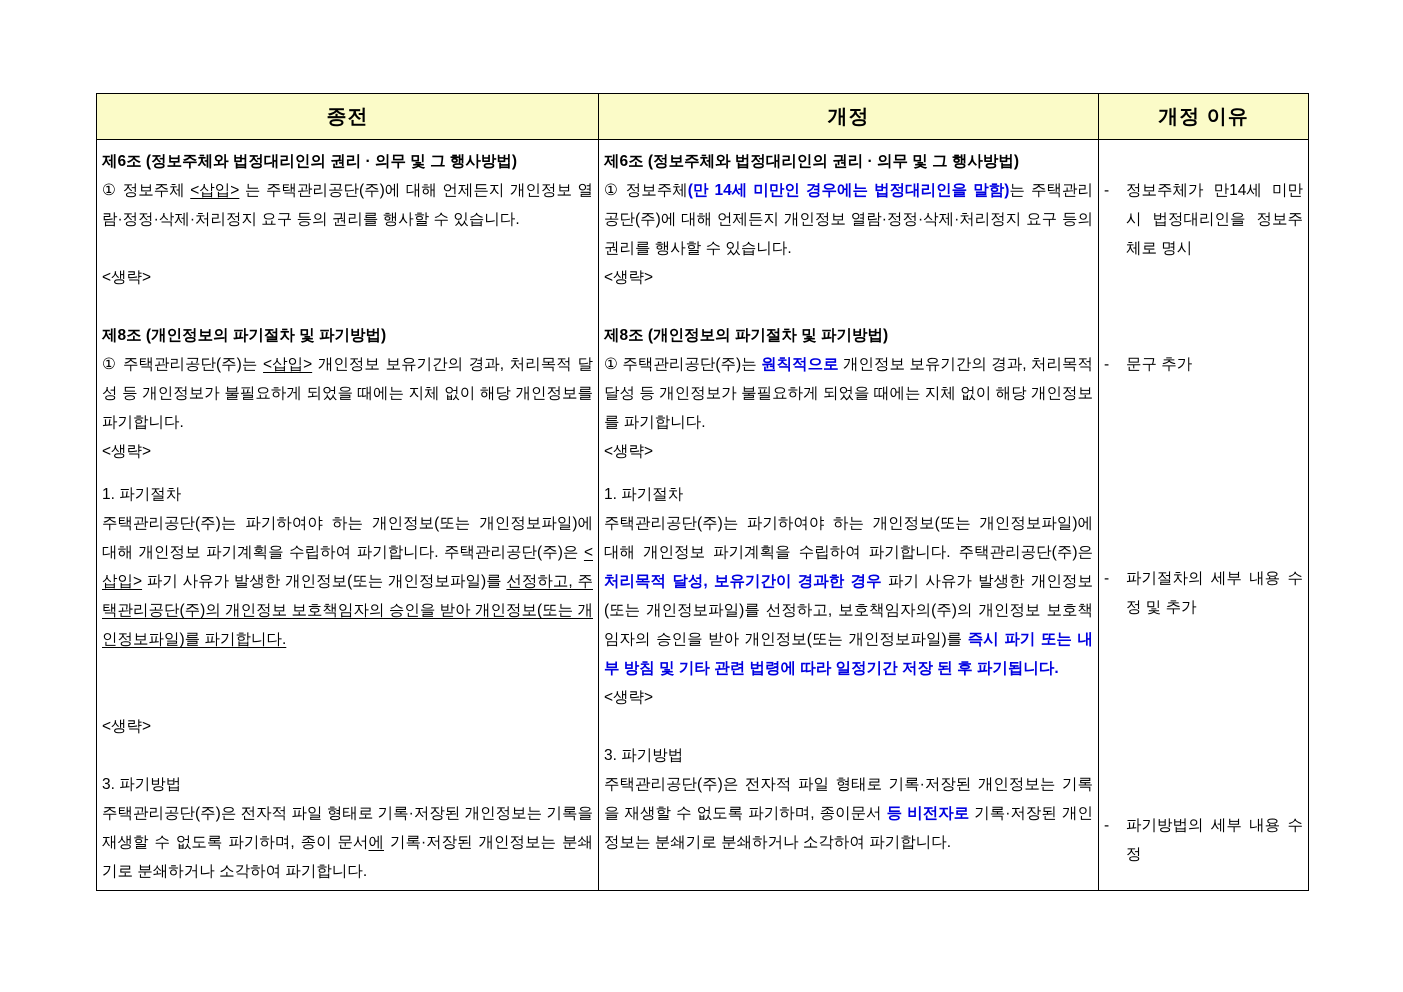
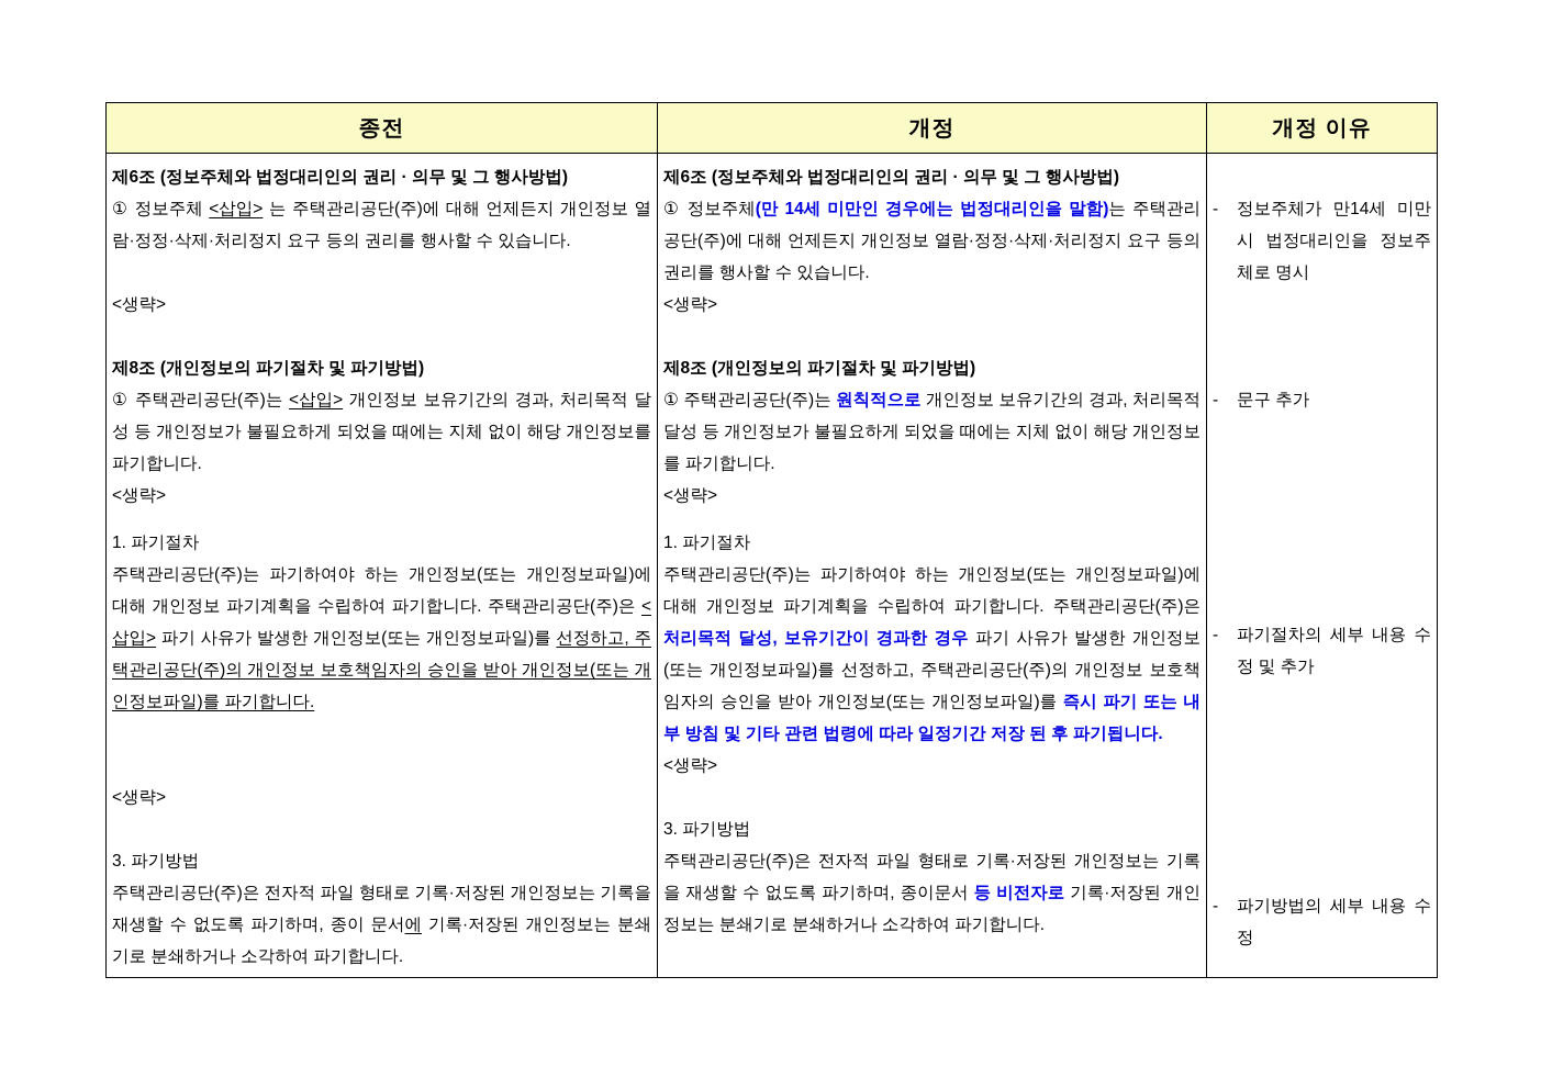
  종전	개정	개정 이유
- 제6조 (정보주체와 법정대리인의 권리 · 의무 및 그 행사방법) ① 정보주체 <삽입> 는 주택관리공단(주)에 대해 언제든지 개인정보 열람·정정·삭제·처리정지 요구 등의 권리를 행사할 수 있습니다. <생략> 제8조 (개인정보의 파기절차 및 파기방법) ① 주택관리공단(주)는 <삽입> 개인정보 보유기간의 경과, 처리목적 달성 등 개인정보가 불필요하게 되었을 때에는 지체 없이 해당 개인정보를 파기합니다. <생략> 1. 파기절차 주택관리공단(주)는 파기하여야 하는 개인정보(또는 개인정보파일)에 대해 개인정보 파기계획을 수립하여 파기합니다. 주택관리공단(주)은 <삽입> 파기 사유가 발생한 개인정보(또는 개인정보파일)를 선정하고, 주택관리공단(주)의 개인정보 보호책임자의 승인을 받아 개인정보(또는 개인정보파일)를 파기합니다. <생략> 3. 파기방법 주택관리공단(주)은 전자적 파일 형태로 기록·저장된 개인정보는 기록을 재생할 수 없도록 파기하며, 종이 문서에 기록·저장된 개인정보는 분쇄기로 분쇄하거나 소각하여 파기합니다.	제6조 (정보주체와 법정대리인의 권리 · 의무 및 그 행사방법) ① 정보주체(만 14세 미만인 경우에는 법정대리인을 말함)는 주택관리공단(주)에 대해 언제든지 개인정보 열람·정정·삭제·처리정지 요구 등의 권리를 행사할 수 있습니다. <생략> 제8조 (개인정보의 파기절차 및 파기방법) ① 주택관리공단(주)는 원칙적으로 개인정보 보유기간의 경과, 처리목적 달성 등 개인정보가 불필요하게 되었을 때에는 지체 없이 해당 개인정보를 파기합니다. <생략> 1. 파기절차 주택관리공단(주)는 파기하여야 하는 개인정보(또는 개인정보파일)에 대해 개인정보 파기계획을 수립하여 파기합니다. 주택관리공단(주)은 처리목적 달성, 보유기간이 경과한 경우 파기 사유가 발생한 개인정보(또는 개인정보파일)를 선정하고, 보호책임자의(주)의 개인정보 보호책임자의 승인을 받아 개인정보(또는 개인정보파일)를 즉시 파기 또는 내부 방침 및 기타 관련 법령에 따라 일정기간 저장 된 후 파기됩니다. <생략> 3. 파기방법 주택관리공단(주)은 전자적 파일 형태로 기록·저장된 개인정보는 기록을 재생할 수 없도록 파기하며, 종이문서 등 비전자로 기록·저장된 개인정보는 분쇄기로 분쇄하거나 소각하여 파기합니다.	- 정보주체가 만14세 미만시 법정대리인을 정보주체로 명시 - 문구 추가 - 파기절차의 세부 내용 수정 및 추가 - 파기방법의 세부 내용 수정
+ 제6조 (정보주체와 법정대리인의 권리 · 의무 및 그 행사방법) ① 정보주체 <삽입> 는 주택관리공단(주)에 대해 언제든지 개인정보 열람·정정·삭제·처리정지 요구 등의 권리를 행사할 수 있습니다. <생략> 제8조 (개인정보의 파기절차 및 파기방법) ① 주택관리공단(주)는 <삽입> 개인정보 보유기간의 경과, 처리목적 달성 등 개인정보가 불필요하게 되었을 때에는 지체 없이 해당 개인정보를 파기합니다. <생략> 1. 파기절차 주택관리공단(주)는 파기하여야 하는 개인정보(또는 개인정보파일)에 대해 개인정보 파기계획을 수립하여 파기합니다. 주택관리공단(주)은 <삽입> 파기 사유가 발생한 개인정보(또는 개인정보파일)를 선정하고, 주택관리공단(주)의 개인정보 보호책임자의 승인을 받아 개인정보(또는 개인정보파일)를 파기합니다. <생략> 3. 파기방법 주택관리공단(주)은 전자적 파일 형태로 기록·저장된 개인정보는 기록을 재생할 수 없도록 파기하며, 종이 문서에 기록·저장된 개인정보는 분쇄기로 분쇄하거나 소각하여 파기합니다.	제6조 (정보주체와 법정대리인의 권리 · 의무 및 그 행사방법) ① 정보주체(만 14세 미만인 경우에는 법정대리인을 말함)는 주택관리공단(주)에 대해 언제든지 개인정보 열람·정정·삭제·처리정지 요구 등의 권리를 행사할 수 있습니다. <생략> 제8조 (개인정보의 파기절차 및 파기방법) ① 주택관리공단(주)는 원칙적으로 개인정보 보유기간의 경과, 처리목적 달성 등 개인정보가 불필요하게 되었을 때에는 지체 없이 해당 개인정보를 파기합니다. <생략> 1. 파기절차 주택관리공단(주)는 파기하여야 하는 개인정보(또는 개인정보파일)에 대해 개인정보 파기계획을 수립하여 파기합니다. 주택관리공단(주)은 처리목적 달성, 보유기간이 경과한 경우 파기 사유가 발생한 개인정보(또는 개인정보파일)를 선정하고, 주택관리공단(주)의 개인정보 보호책임자의 승인을 받아 개인정보(또는 개인정보파일)를 즉시 파기 또는 내부 방침 및 기타 관련 법령에 따라 일정기간 저장 된 후 파기됩니다. <생략> 3. 파기방법 주택관리공단(주)은 전자적 파일 형태로 기록·저장된 개인정보는 기록을 재생할 수 없도록 파기하며, 종이문서 등 비전자로 기록·저장된 개인정보는 분쇄기로 분쇄하거나 소각하여 파기합니다.	- 정보주체가 만14세 미만시 법정대리인을 정보주체로 명시 - 문구 추가 - 파기절차의 세부 내용 수정 및 추가 - 파기방법의 세부 내용 수정
